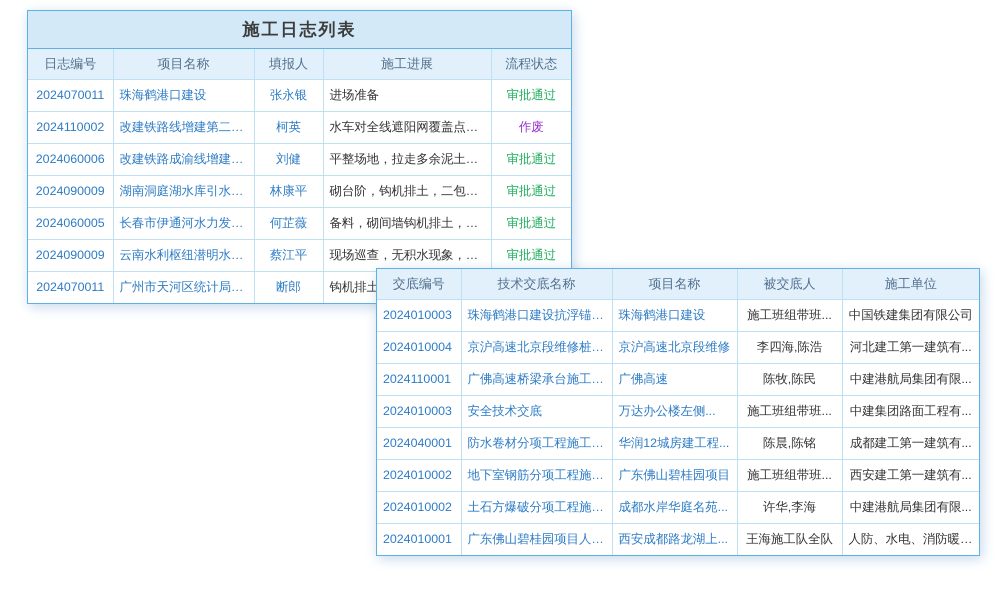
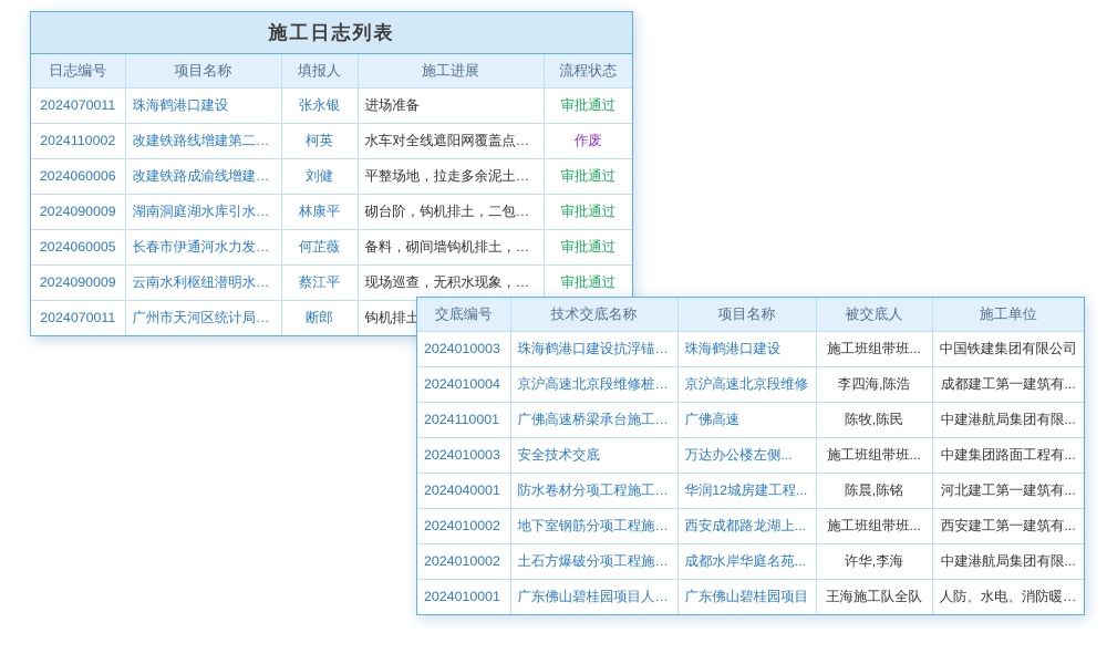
  施工日志列表
  日志编号	项目名称	填报人	施工进展	流程状态
  2024070011	珠海鹤港口建设	张永银	进场准备	审批通过
  2024110002	改建铁路线增建第二线直	柯英	水车对全线遮阳网覆盖点进...	作废
  2024060006	改建铁路成渝线增建第二	刘健	平整场地，拉走多余泥土15...	审批通过
  2024090009	湖南洞庭湖水库引水工程	林康平	砌台阶，钩机排土，二包砌...	审批通过
  2024060005	长春市伊通河水力发电厂	何芷薇	备料，砌间墙钩机排土，瓦...	审批通过
  2024090009	云南水利枢纽潜明水库一	蔡江平	现场巡查，无积水现象，水...	审批通过
  2024070011	广州市天河区统计局机房	断郎	钩机排土
  交底编号	技术交底名称	项目名称	被交底人	施工单位
  2024010003	珠海鹤港口建设抗浮锚杆..	珠海鹤港口建设	施工班组带班...	中国铁建集团有限公司
- 2024010004	京沪高速北京段维修桩帽..	京沪高速北京段维修	李四海,陈浩	河北建工第一建筑有...
+ 2024010004	京沪高速北京段维修桩帽..	京沪高速北京段维修	李四海,陈浩	成都建工第一建筑有...
  2024110001	广佛高速桥梁承台施工技..	广佛高速	陈牧,陈民	中建港航局集团有限...
  2024010003	安全技术交底	万达办公楼左侧...	施工班组带班...	中建集团路面工程有...
- 2024040001	防水卷材分项工程施工技..	华润12城房建工程...	陈晨,陈铭	成都建工第一建筑有...
+ 2024040001	防水卷材分项工程施工技..	华润12城房建工程...	陈晨,陈铭	河北建工第一建筑有...
- 2024010002	地下室钢筋分项工程施工..	广东佛山碧桂园项目	施工班组带班...	西安建工第一建筑有...
+ 2024010002	地下室钢筋分项工程施工..	西安成都路龙湖上...	施工班组带班...	西安建工第一建筑有...
  2024010002	土石方爆破分项工程施工..	成都水岸华庭名苑...	许华,李海	中建港航局集团有限...
- 2024010001	广东佛山碧桂园项目人防..	西安成都路龙湖上...	王海施工队全队	人防、水电、消防暖通..
+ 2024010001	广东佛山碧桂园项目人防..	广东佛山碧桂园项目	王海施工队全队	人防、水电、消防暖通..
